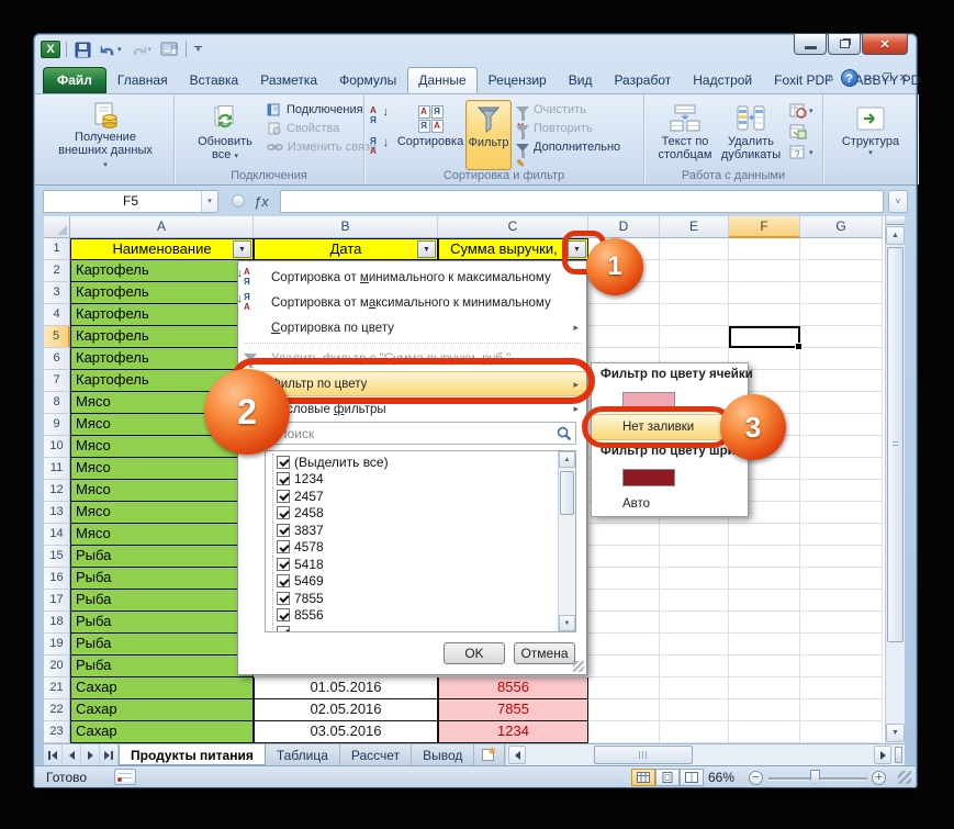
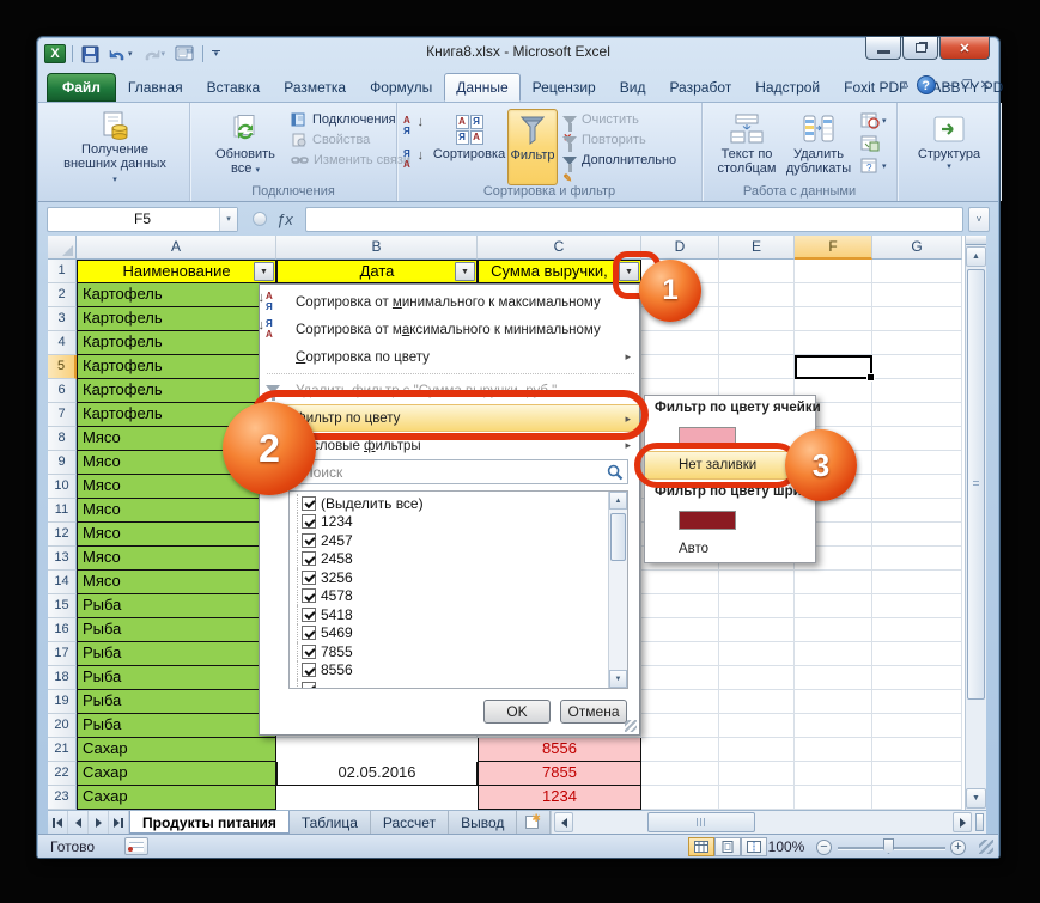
  X
+ Книга8.xlsx - Microsoft Excel
  ✕
  Файл
  Главная
  Вставка
  Разметка
  Формулы
  Данные
  Рецензир
  Вид
  Разработ
  Надстрой
  Foxit PDF
  ABBYY PD
  ˄
  ?
  —
  ❐
  ✕
  Получение
  внешних данных
  Обновить
  все
  Подключения
  Свойства
  Изменить связи
  Подключения
  А
  Я
  ↓
  Я
  А
  ↓
  А
  Я
  Я
  А
  Сортировка
  Фильтр
  Очистить
  Повторить
  ✎
  Дополнительно
  Сортировка и фильтр
  Текст по
  столбцам
  Удалить
  дубликаты
  ?
  Работа с данными
  Структура
  F5
  ƒx
  ˅
  A
  B
  C
  D
  E
  F
  G
  1
  Наименование
  Дата
  Сумма выручки, р
  2
  Картофель
  3
  Картофель
  4
  Картофель
  5
  Картофель
  6
  Картофель
  7
  Картофель
  8
  Мясо
  9
  Мясо
  10
  Мясо
  11
  Мясо
  12
  Мясо
  13
  Мясо
  14
  Мясо
  15
  Рыба
  16
  Рыба
  17
  Рыба
  18
  Рыба
  19
  Рыба
  20
  Рыба
  21
  Сахар
- 01.05.2016
  8556
  22
  Сахар
  02.05.2016
  7855
  23
  Сахар
- 03.05.2016
  1234
  Продукты питания
  Таблица
  Рассчет
  Вывод
  ✱
  Готово
- 66%
+ 100%
  −
  +
  А
  Я
  ↓
  Сортировка от минимального к максимальному
  Я
  А
  ↓
  Сортировка от максимального к минимальному
  Сортировка по цвету
  ▸
  Удалить фильтр с "Сумма выручки, руб."
  ильтр по цвету
  ▸
  ловые фильтры
  ▸
  оиск
  (Выделить все)
  1234
  2457
  2458
- 3837
+ 3256
  4578
  5418
  5469
  7855
  8556
  OK
  Отмена
  Фильтр по цвету ячейки
  Нет заливки
  Фильтр по цвету шр
  Авто
  1
  2
  3
